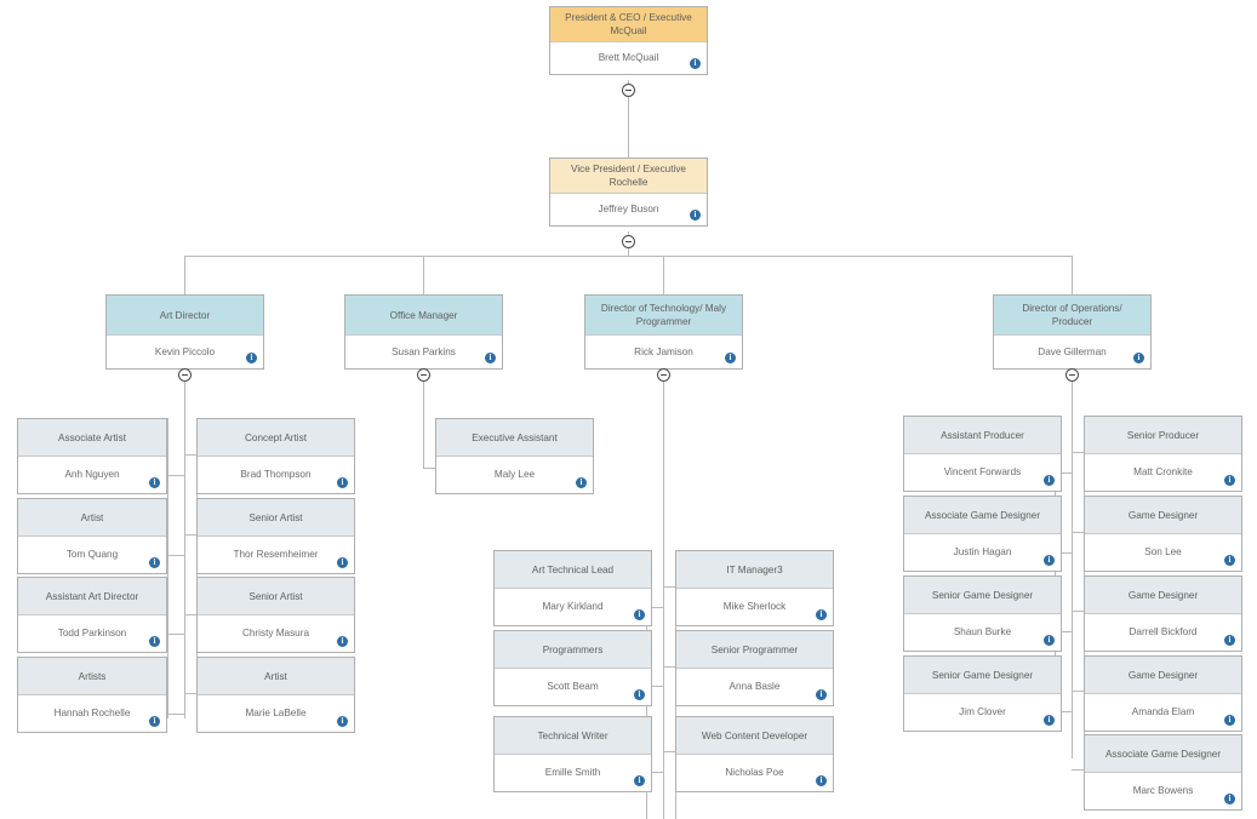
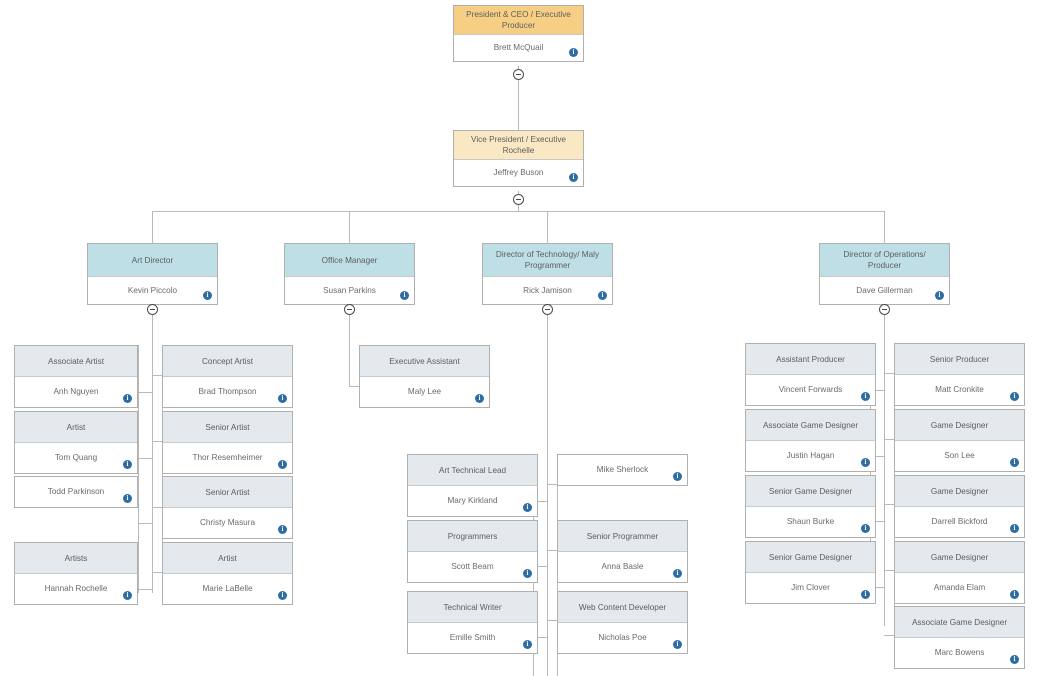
- President & CEO / Executive McQuail
+ President & CEO / Executive Producer
  Brett McQuail
  i
  Vice President / Executive Rochelle
  Jeffrey Buson
  i
  Art Director
  Kevin Piccolo
  i
  Office Manager
  Susan Parkins
  i
  Director of Technology/ Maly Programmer
  Rick Jamison
  i
  Director of Operations/ Producer
  Dave Gillerman
  i
  Associate Artist
  Anh Nguyen
  i
  Artist
  Tom Quang
  i
- Assistant Art Director
  Todd Parkinson
  i
  Artists
  Hannah Rochelle
  i
  Concept Artist
  Brad Thompson
  i
  Senior Artist
  Thor Resemheimer
  i
  Senior Artist
  Christy Masura
  i
  Artist
  Marie LaBelle
  i
  Executive Assistant
  Maly Lee
  i
  Art Technical Lead
  Mary Kirkland
  i
  Programmers
  Scott Beam
  i
  Technical Writer
  Emille Smith
  i
- IT Manager3
  Mike Sherlock
  i
  Senior Programmer
  Anna Basle
  i
  Web Content Developer
  Nicholas Poe
  i
  Assistant Producer
  Vincent Forwards
  i
  Associate Game Designer
  Justin Hagan
  i
  Senior Game Designer
  Shaun Burke
  i
  Senior Game Designer
  Jim Clover
  i
  Game Designer
  Son Lee
  i
  Senior Producer
  Matt Cronkite
  i
  Game Designer
  Darrell Bickford
  i
  Game Designer
  Amanda Elam
  i
  Associate Game Designer
  Marc Bowens
  i
